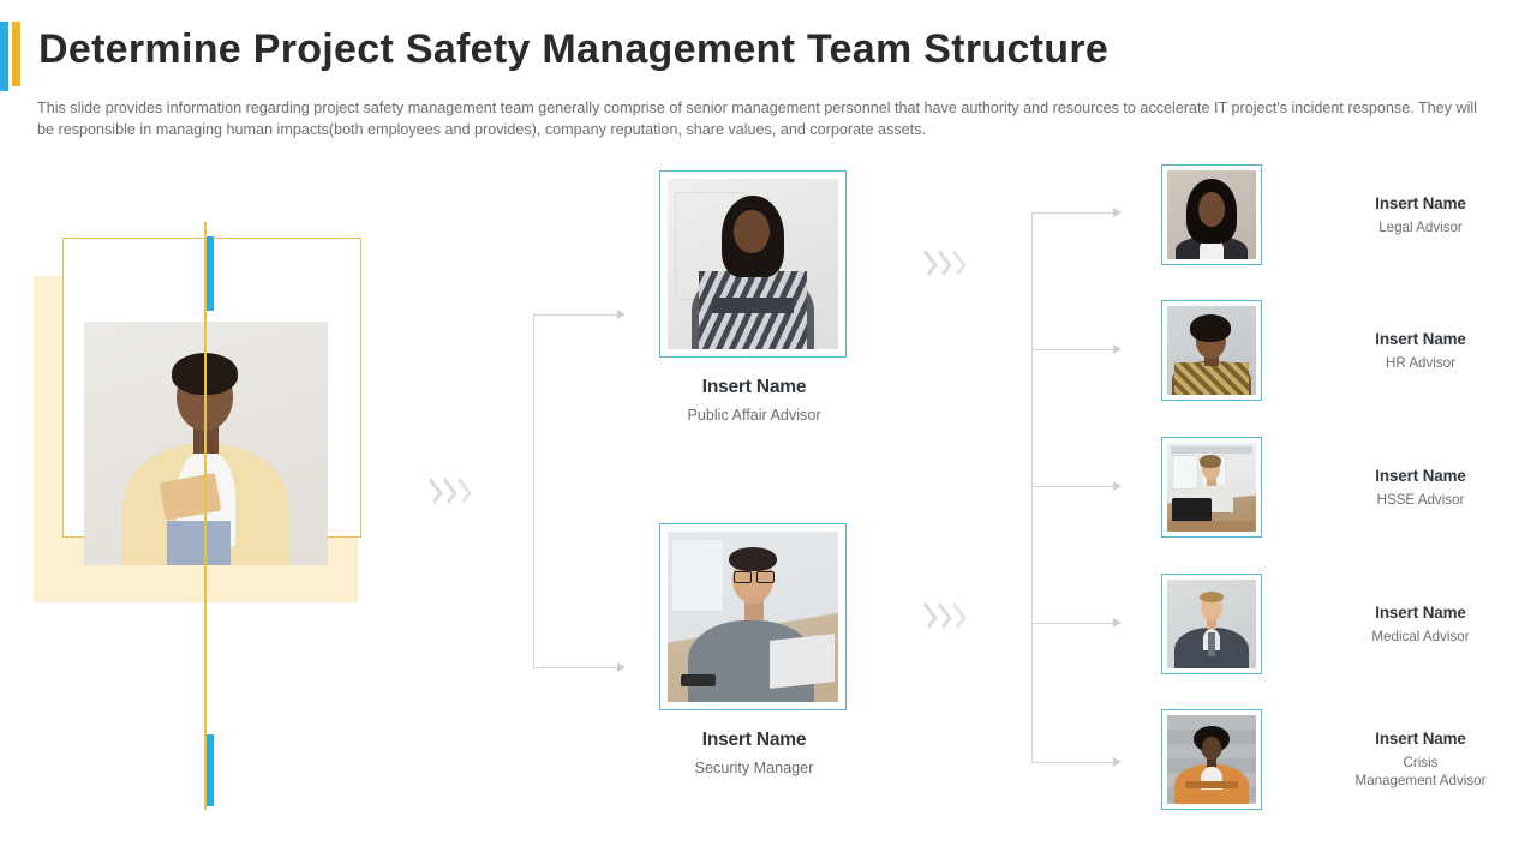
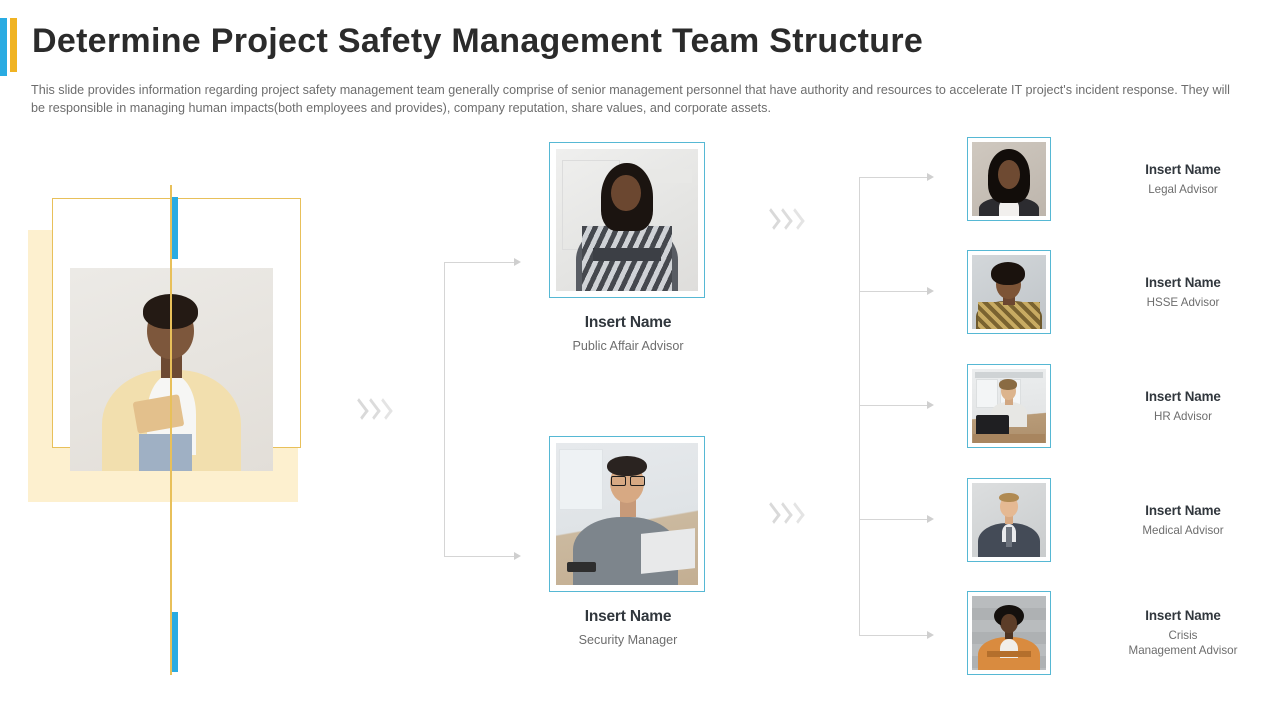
  Determine Project Safety Management Team Structure
  This slide provides information regarding project safety management team generally comprise of senior management personnel that have authority and resources to accelerate IT project's incident response. They will be responsible in managing human impacts(both employees and provides), company reputation, share values, and corporate assets.
  Insert Name
  Public Affair Advisor
  Insert Name
  Security Manager
  Insert Name
  Legal Advisor
  Insert Name
- HR Advisor
+ HSSE Advisor
  Insert Name
- HSSE Advisor
+ HR Advisor
  Insert Name
  Medical Advisor
  Insert Name
  Crisis
  Management Advisor
